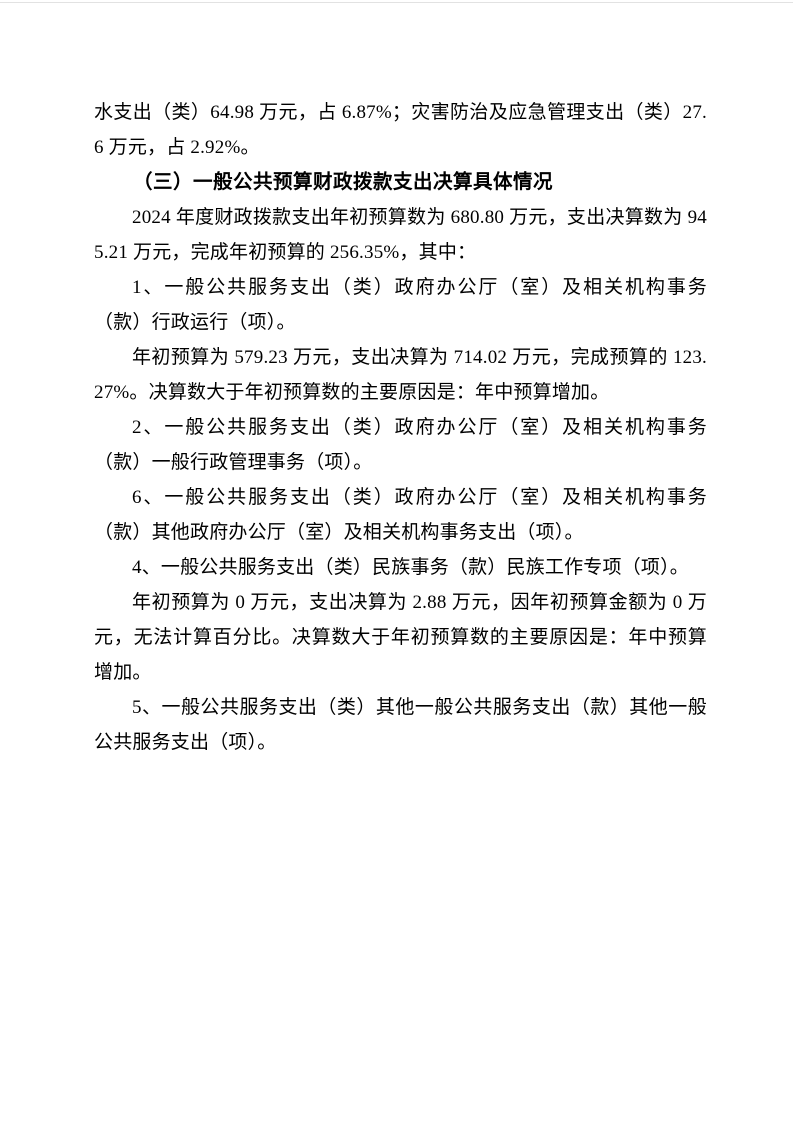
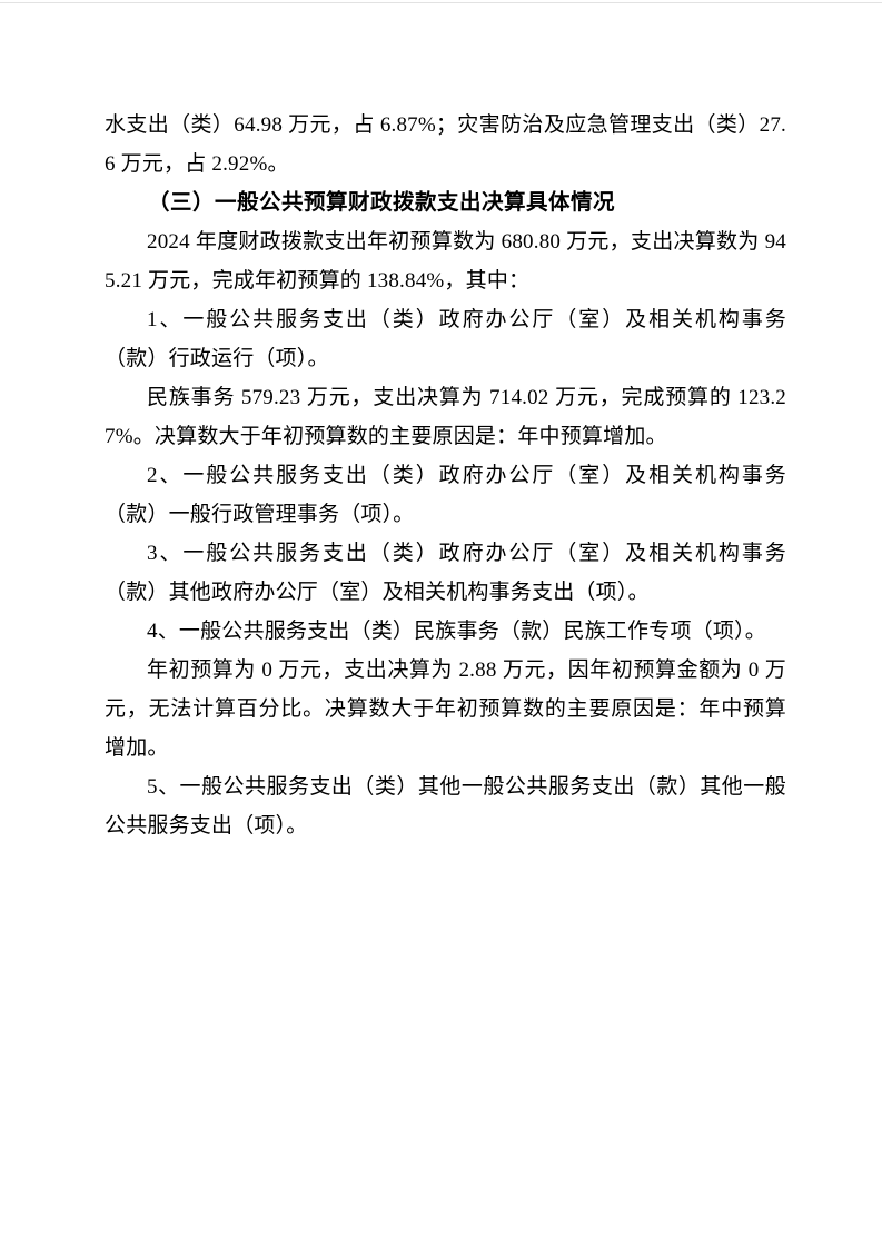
  水支出（类）64.98 万元，占 6.87%；灾害防治及应急管理支出（类）27.6 万元，占 2.92%。
  （三）一般公共预算财政拨款支出决算具体情况
- 2024 年度财政拨款支出年初预算数为 680.80 万元，支出决算数为 945.21 万元，完成年初预算的 256.35%，其中：
+ 2024 年度财政拨款支出年初预算数为 680.80 万元，支出决算数为 945.21 万元，完成年初预算的 138.84%，其中：
  1、一般公共服务支出（类）政府办公厅（室）及相关机构事务（款）行政运行（项）。
- 年初预算为 579.23 万元，支出决算为 714.02 万元，完成预算的 123.27%。决算数大于年初预算数的主要原因是：年中预算增加。
+ 民族事务 579.23 万元，支出决算为 714.02 万元，完成预算的 123.27%。决算数大于年初预算数的主要原因是：年中预算增加。
  2、一般公共服务支出（类）政府办公厅（室）及相关机构事务（款）一般行政管理事务（项）。
- 6、一般公共服务支出（类）政府办公厅（室）及相关机构事务（款）其他政府办公厅（室）及相关机构事务支出（项）。
+ 3、一般公共服务支出（类）政府办公厅（室）及相关机构事务（款）其他政府办公厅（室）及相关机构事务支出（项）。
  4、一般公共服务支出（类）民族事务（款）民族工作专项（项）。
  年初预算为 0 万元，支出决算为 2.88 万元，因年初预算金额为 0 万元，无法计算百分比。决算数大于年初预算数的主要原因是：年中预算增加。
  5、一般公共服务支出（类）其他一般公共服务支出（款）其他一般公共服务支出（项）。
